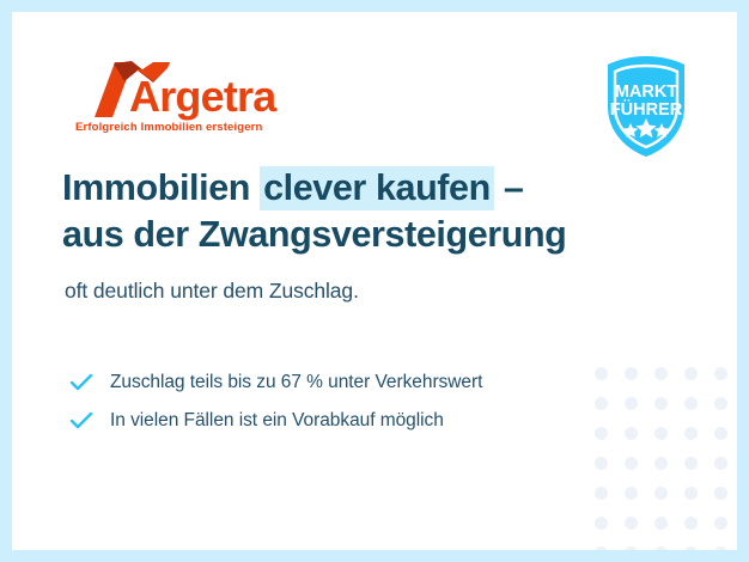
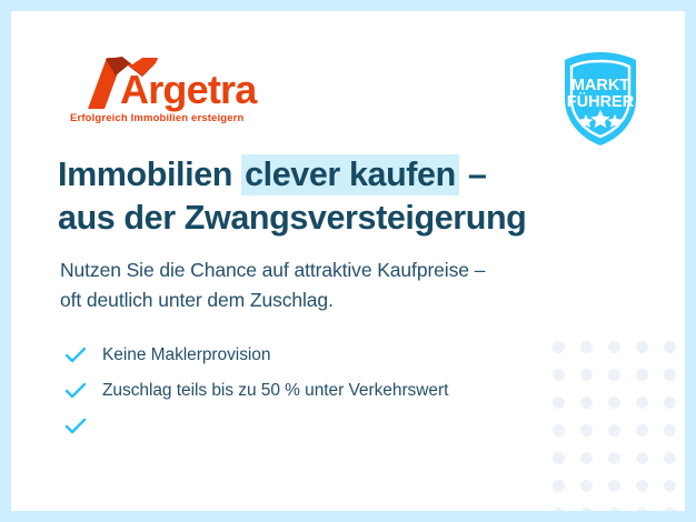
  Argetra
  Erfolgreich Immobilien ersteigern
  MARKT
  FÜHRER
  Immobilien clever kaufen –
  aus der Zwangsversteigerung
+ Nutzen Sie die Chance auf attraktive Kaufpreise –
  oft deutlich unter dem Zuschlag.
+ Keine Maklerprovision
- Zuschlag teils bis zu 67 % unter Verkehrswert
+ Zuschlag teils bis zu 50 % unter Verkehrswert
- In vielen Fällen ist ein Vorabkauf möglich
